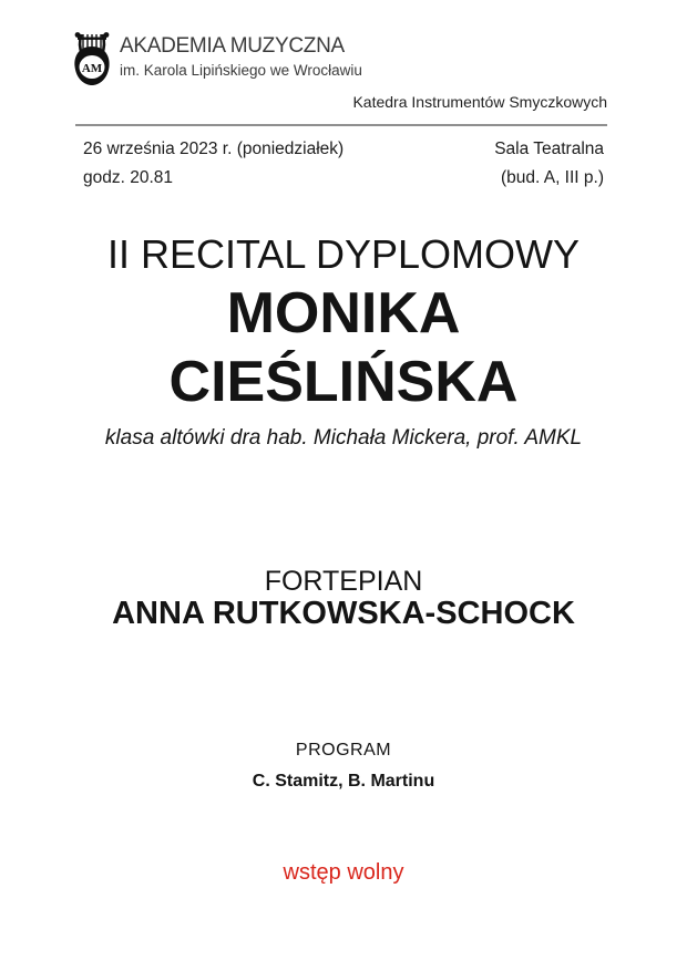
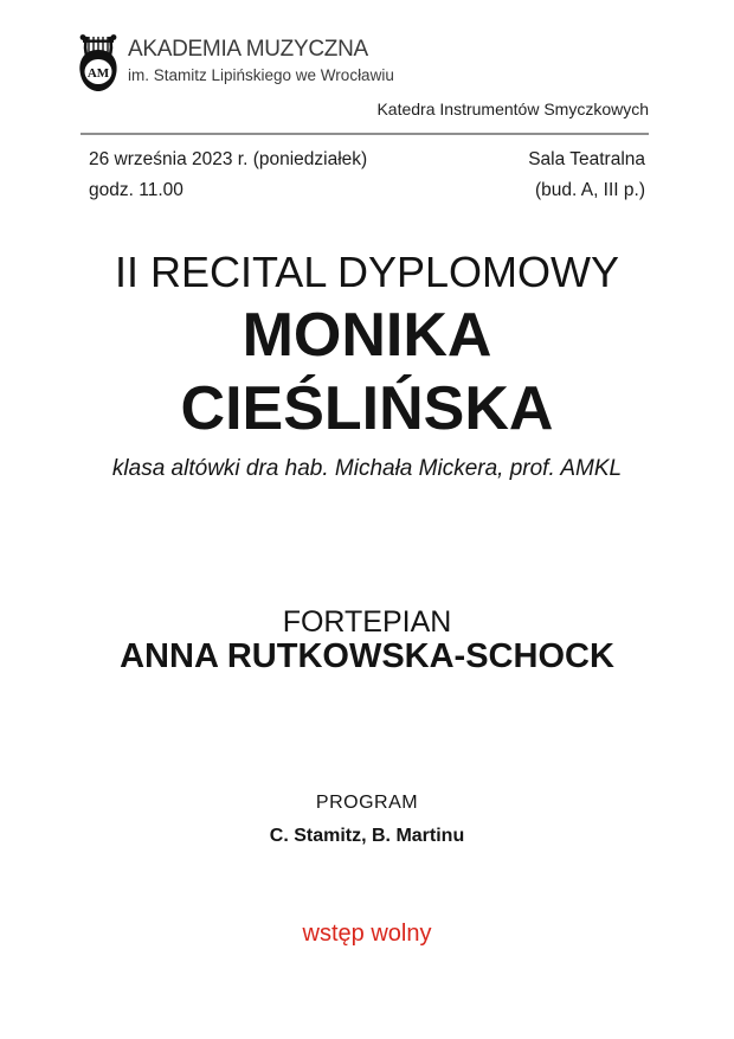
  AM
  AKADEMIA MUZYCZNA
- im. Karola Lipińskiego we Wrocławiu
+ im. Stamitz Lipińskiego we Wrocławiu
  Katedra Instrumentów Smyczkowych
  26 września 2023 r. (poniedziałek)
- godz. 20.81
+ godz. 11.00
  Sala Teatralna
  (bud. A, III p.)
  II RECITAL DYPLOMOWY
  MONIKA
  CIEŚLIŃSKA
  klasa altówki dra hab. Michała Mickera, prof. AMKL
  FORTEPIAN
  ANNA RUTKOWSKA-SCHOCK
  PROGRAM
  C. Stamitz, B. Martinu
  wstęp wolny
